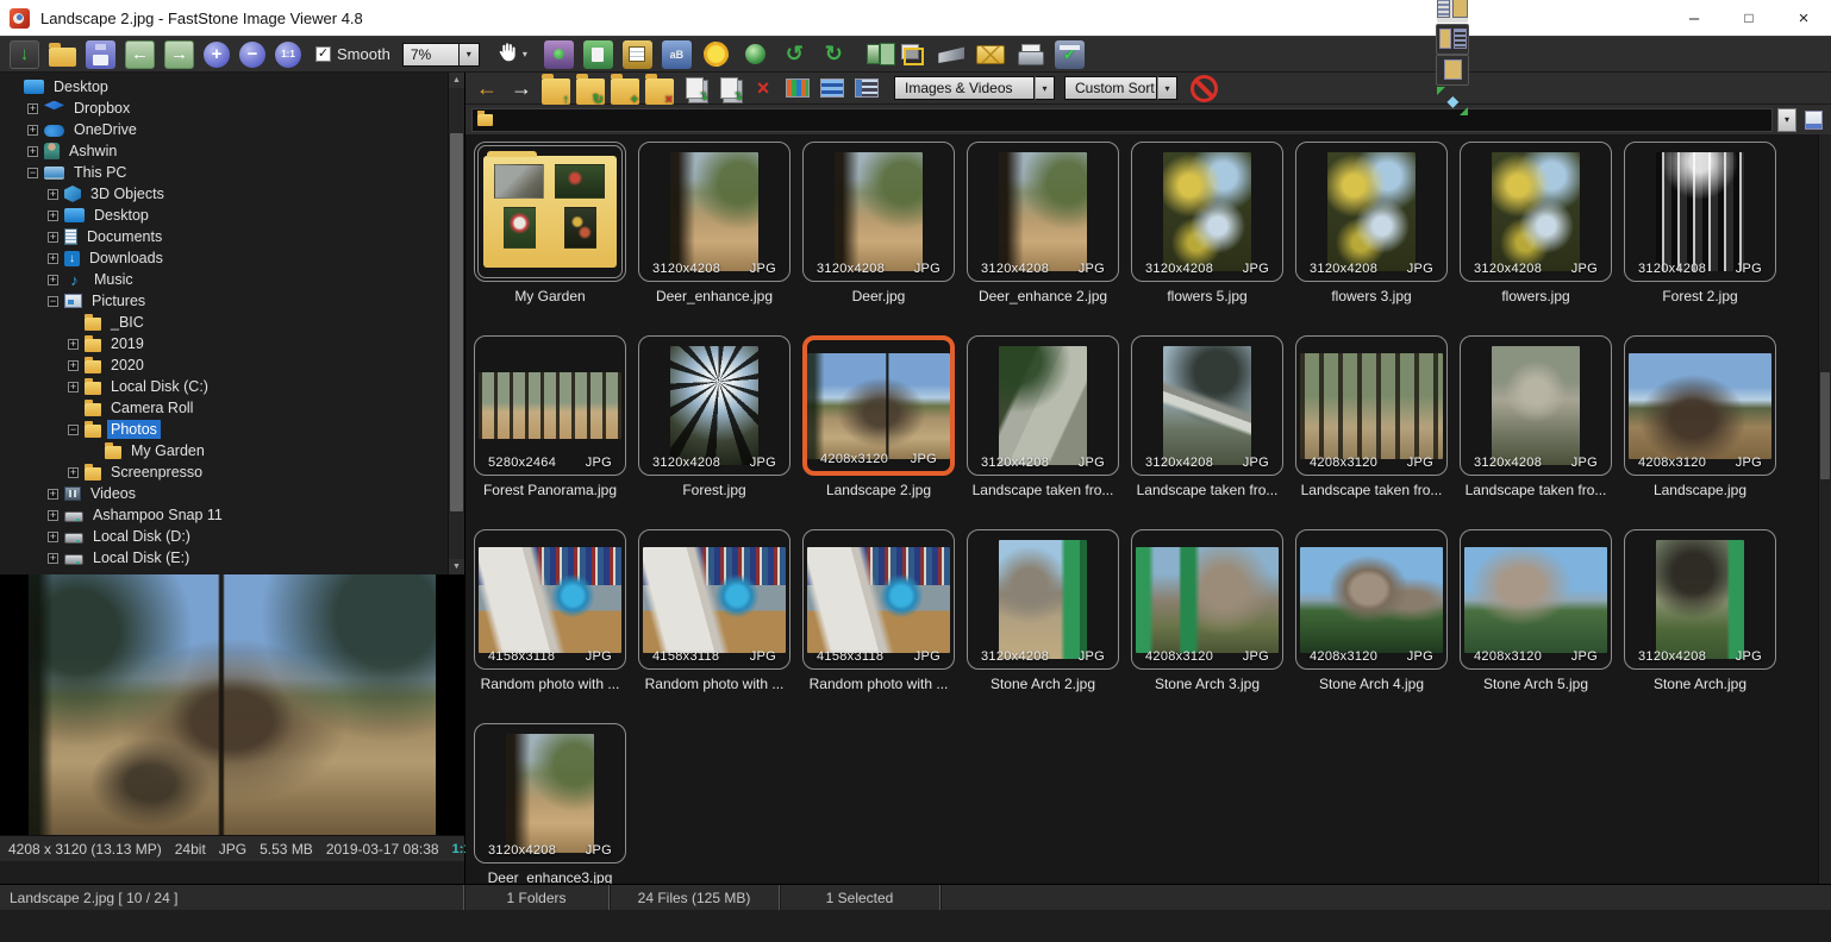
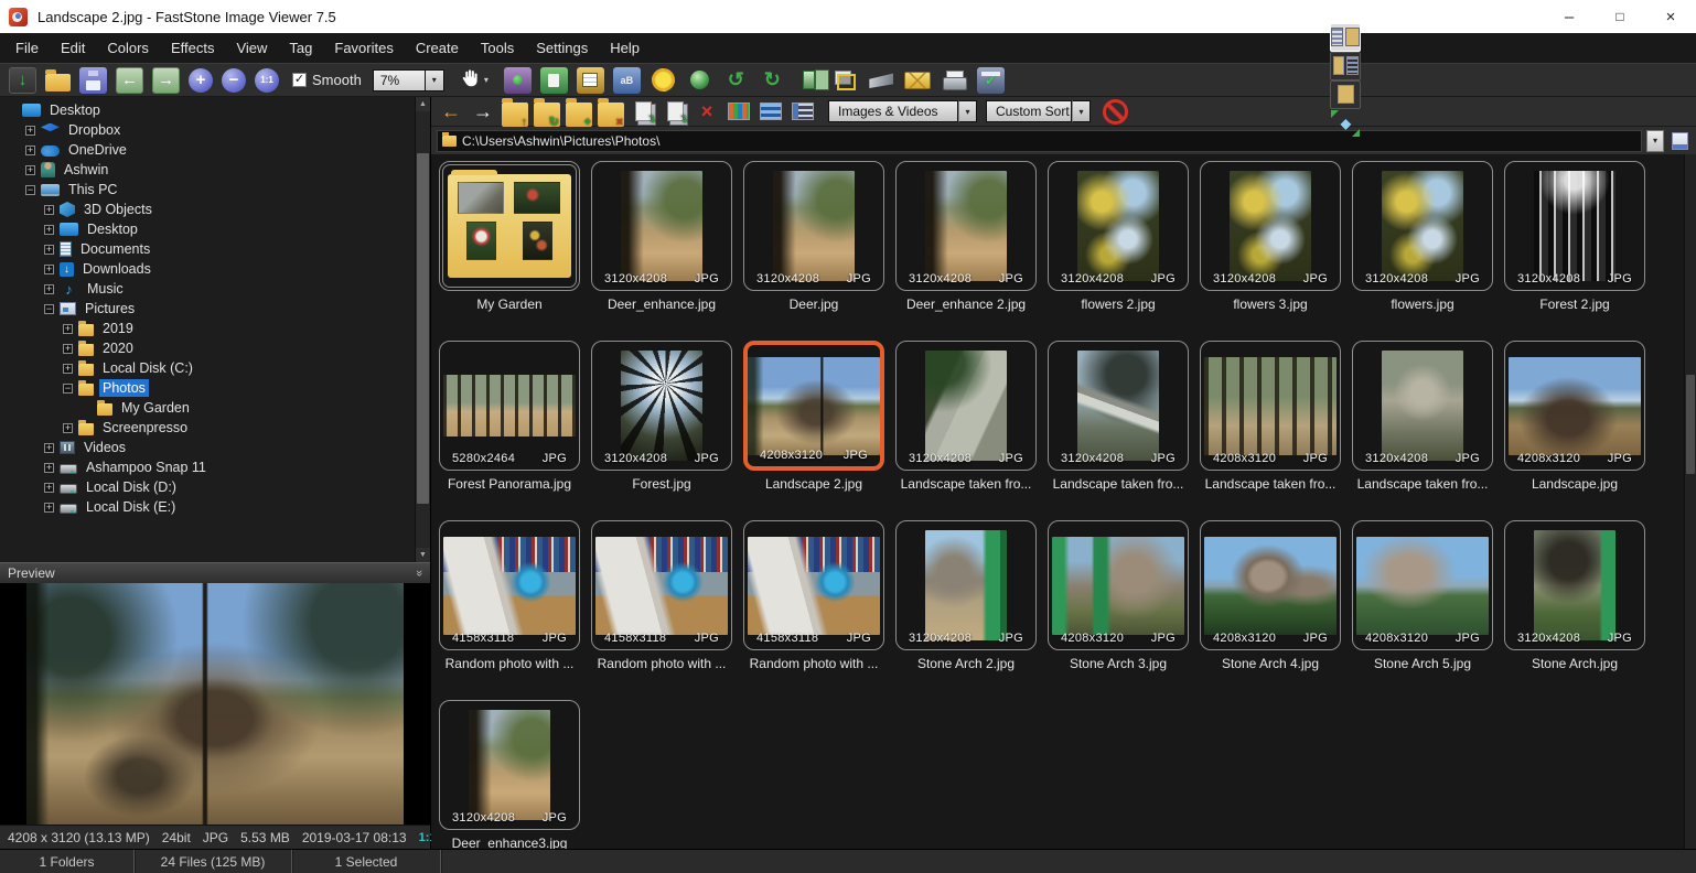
- Landscape 2.jpg - FastStone Image Viewer 4.8
+ Landscape 2.jpg - FastStone Image Viewer 7.5
  –
  □
  ×
+ File
+ Edit
+ Colors
+ Effects
+ View
+ Tag
+ Favorites
+ Create
+ Tools
+ Settings
+ Help
  ↓
  ←
  →
  +
  −
  1:1
  ✓
  Smooth
  7%
  ▾
  ▾
  aB
  ↺
  ↻
  ✓
  ◆
  Desktop
  +
  Dropbox
  +
  OneDrive
  +
  Ashwin
  −
  This PC
  +
  3D Objects
  +
  Desktop
  +
  Documents
  +
  Downloads
  +
  Music
  −
  Pictures
- _BIC
  +
  2019
  +
  2020
  +
  Local Disk (C:)
- Camera Roll
  −
  Photos
  My Garden
  +
  Screenpresso
  +
  Videos
  +
  Ashampoo Snap 11
  +
  Local Disk (D:)
  +
  Local Disk (E:)
+ Preview
  4208 x 3120 (13.13 MP)
  24bit
  JPG
  5.53 MB
- 2019-03-17 08:38
+ 2019-03-17 08:13
  ←
  →
  ×
  Images & Videos
  ▾
  Custom Sort
  ▾
+ C:\Users\Ashwin\Pictures\Photos\
  ▾
  My Garden
  3120x4208
  JPG
  Deer_enhance.jpg
  3120x4208
  JPG
  Deer.jpg
  3120x4208
  JPG
  Deer_enhance 2.jpg
  3120x4208
  JPG
- flowers 5.jpg
+ flowers 2.jpg
  3120x4208
  JPG
  flowers 3.jpg
  3120x4208
  JPG
  flowers.jpg
  3120x4208
  JPG
  Forest 2.jpg
  5280x2464
  JPG
  Forest Panorama.jpg
  3120x4208
  JPG
  Forest.jpg
  4208x3120
  JPG
  Landscape 2.jpg
  3120x4208
  JPG
  Landscape taken fro...
  3120x4208
  JPG
  Landscape taken fro...
  4208x3120
  JPG
  Landscape taken fro...
  3120x4208
  JPG
  Landscape taken fro...
  4208x3120
  JPG
  Landscape.jpg
  4158x3118
  JPG
  Random photo with ...
  4158x3118
  JPG
  Random photo with ...
  4158x3118
  JPG
  Random photo with ...
  3120x4208
  JPG
  Stone Arch 2.jpg
  4208x3120
  JPG
  Stone Arch 3.jpg
  4208x3120
  JPG
  Stone Arch 4.jpg
  4208x3120
  JPG
  Stone Arch 5.jpg
  3120x4208
  JPG
  Stone Arch.jpg
  3120x4208
  JPG
  Deer_enhance3.jpg
- Landscape 2.jpg [ 10 / 24 ]
  1 Folders
  24 Files (125 MB)
  1 Selected
